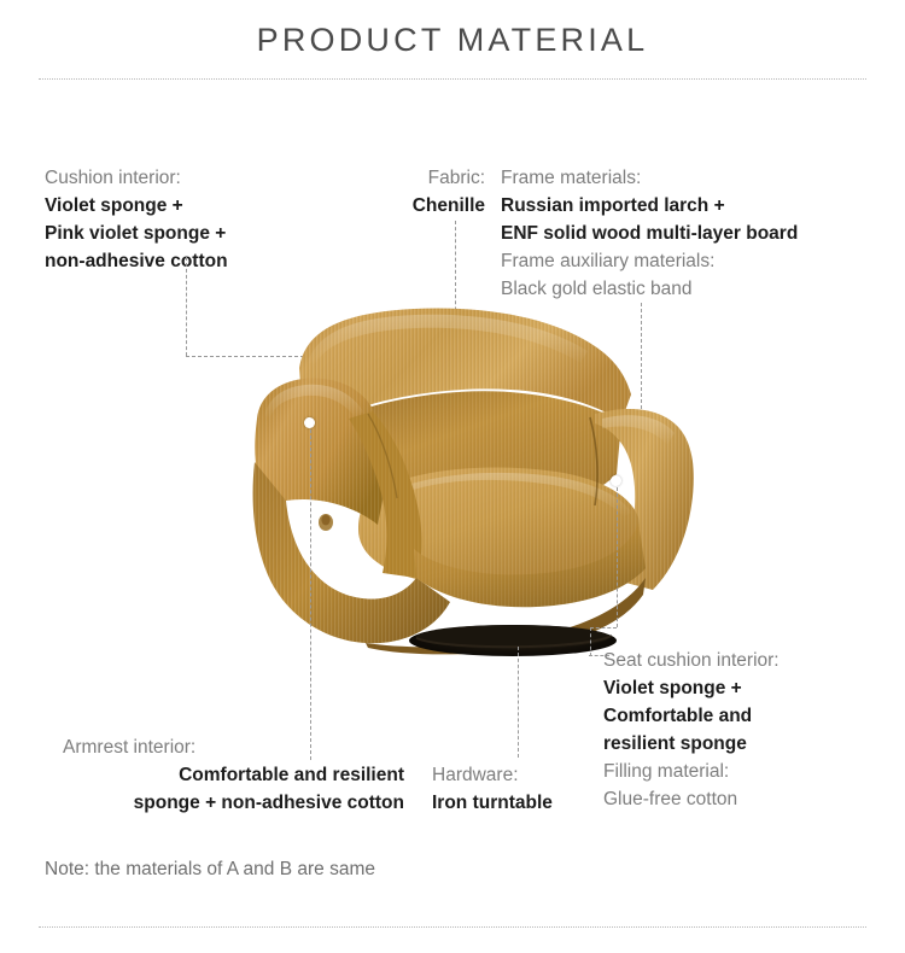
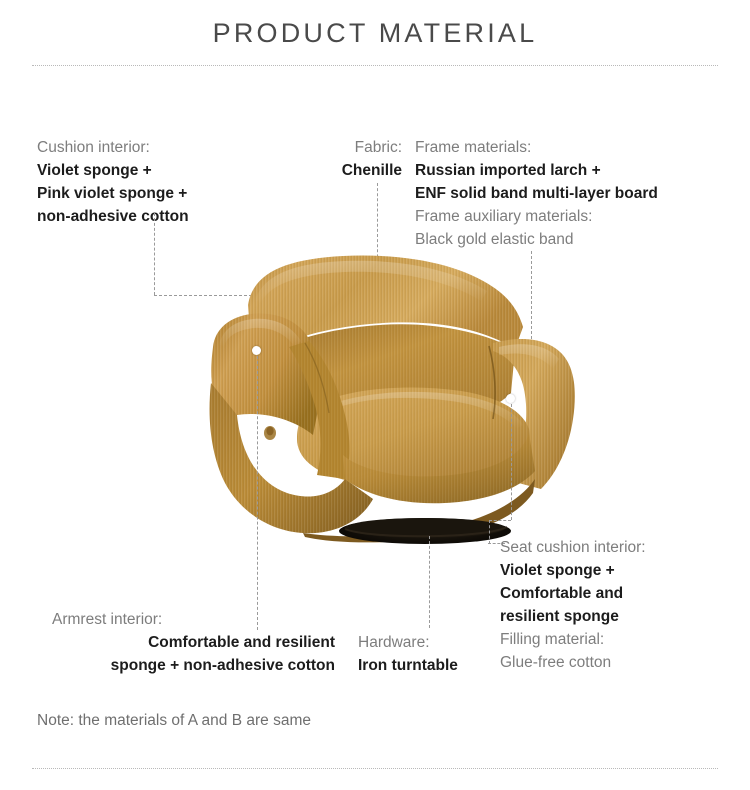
  PRODUCT MATERIAL
  Cushion interior:
  Violet sponge +
  Pink violet sponge +
  non-adhesive cotton
  Fabric:
  Chenille
  Frame materials:
  Russian imported larch +
- ENF solid wood multi-layer board
+ ENF solid band multi-layer board
  Frame auxiliary materials:
  Black gold elastic band
  Seat cushion interior:
  Violet sponge +
  Comfortable and
  resilient sponge
  Filling material:
  Glue-free cotton
  Armrest interior:
  Comfortable and resilient
  sponge + non-adhesive cotton
  Hardware:
  Iron turntable
  Note: the materials of A and B are same
